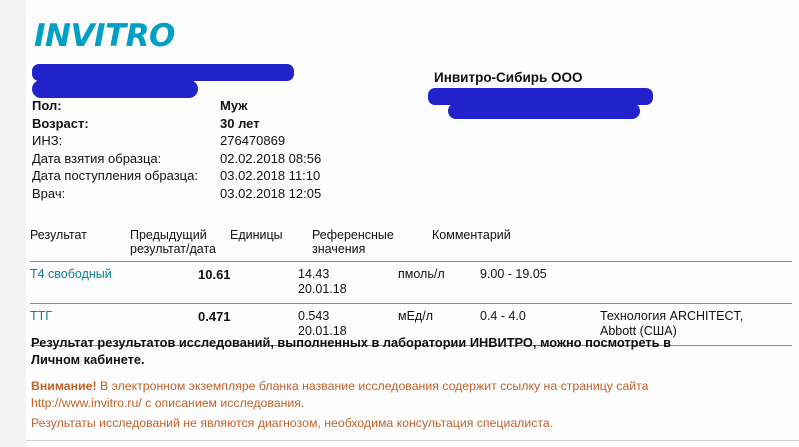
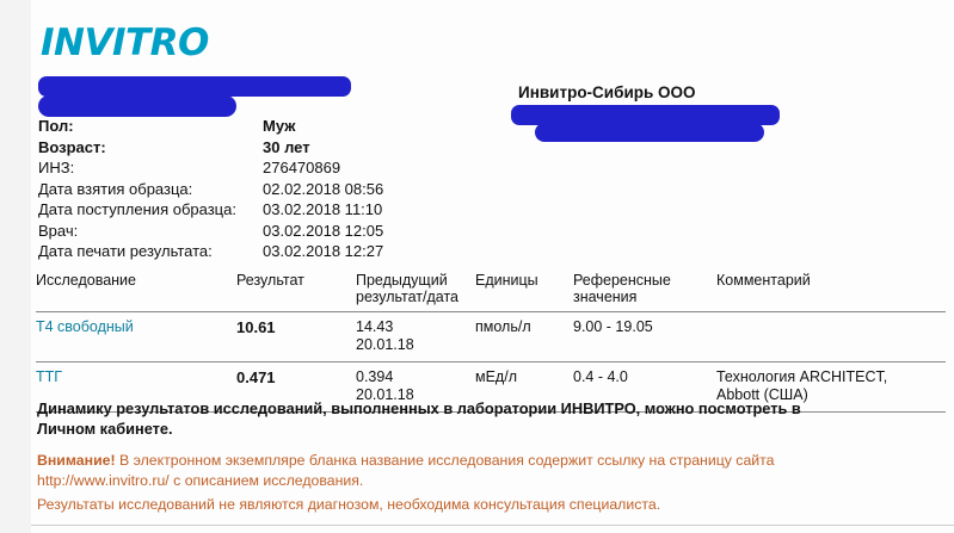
  INVITRO
  Инвитро-Сибирь ООО
  Пол:
  Муж
  Возраст:
  30 лет
  ИНЗ:
  276470869
  Дата взятия образца:
  02.02.2018 08:56
  Дата поступления образца:
  03.02.2018 11:10
  Врач:
  03.02.2018 12:05
+ Дата печати результата:
+ 03.02.2018 12:27
+ Исследование
  Результат
  Предыдущий
  результат/дата
  Единицы
  Референсные
  значения
  Комментарий
  Т4 свободный
  10.61
  14.43
  20.01.18
  пмоль/л
  9.00 - 19.05
  ТТГ
  0.471
- 0.543
+ 0.394
  20.01.18
  мЕд/л
  0.4 - 4.0
  Технология ARCHITECT,
  Abbott (США)
- Результат результатов исследований, выполненных в лаборатории ИНВИТРО, можно посмотреть в
+ Динамику результатов исследований, выполненных в лаборатории ИНВИТРО, можно посмотреть в
  Личном кабинете.
  Внимание! В электронном экземпляре бланка название исследования содержит ссылку на страницу сайта
  http://www.invitro.ru/ с описанием исследования.
  Результаты исследований не являются диагнозом, необходима консультация специалиста.
